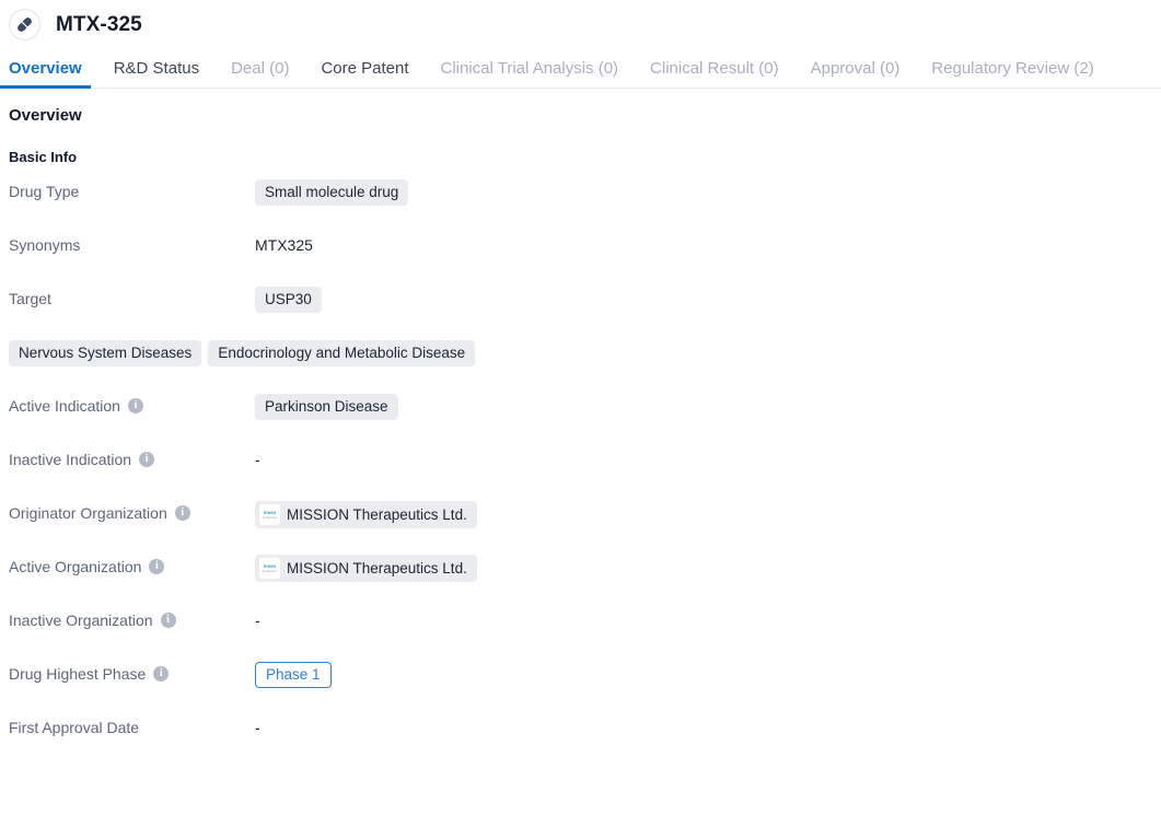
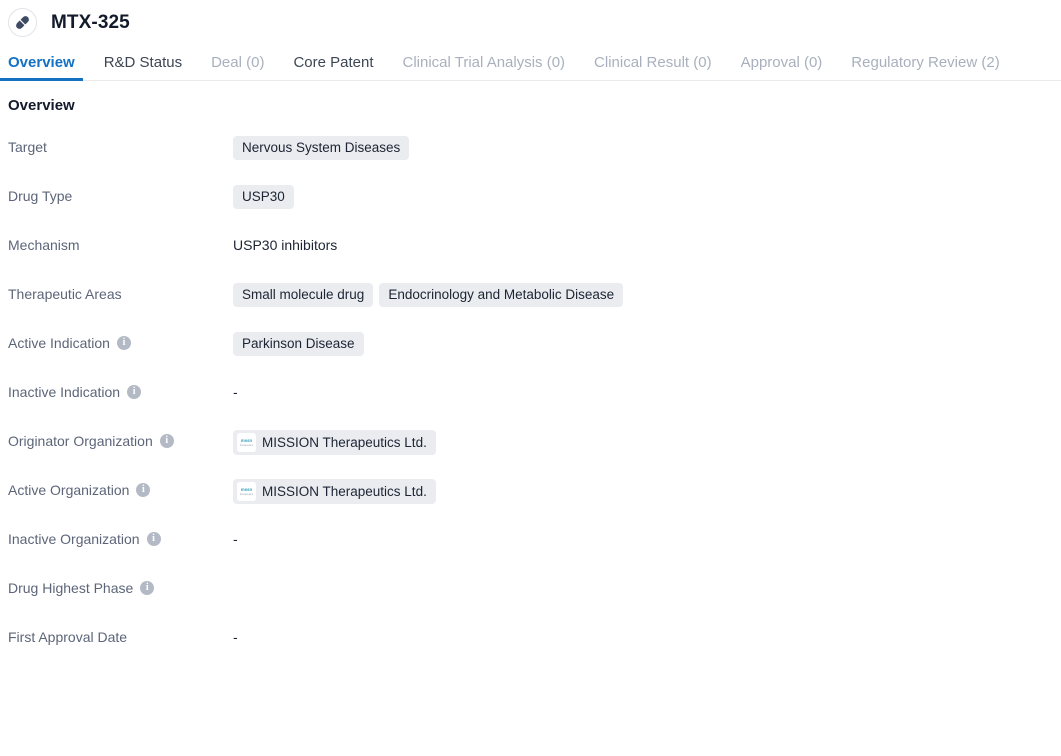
  MTX-325
  Overview
  R&D Status
  Deal (0)
  Core Patent
  Clinical Trial Analysis (0)
  Clinical Result (0)
  Approval (0)
  Regulatory Review (2)
  Overview
- Basic Info
- Drug Type
+ Target
- Small molecule drug
+ Nervous System Diseases
- Synonyms
- MTX325
- Target
+ Drug Type
  USP30
+ Mechanism
+ USP30 inhibitors
+ Therapeutic Areas
- Nervous System Diseases
+ Small molecule drug
  Endocrinology and Metabolic Disease
  Active Indication
  i
  Parkinson Disease
  Inactive Indication
  i
  -
  Originator Organization
  i
  MISSION Therapeutics Ltd.
  Active Organization
  i
  MISSION Therapeutics Ltd.
  Inactive Organization
  i
  -
  Drug Highest Phase
  i
- Phase 1
  First Approval Date
  -
